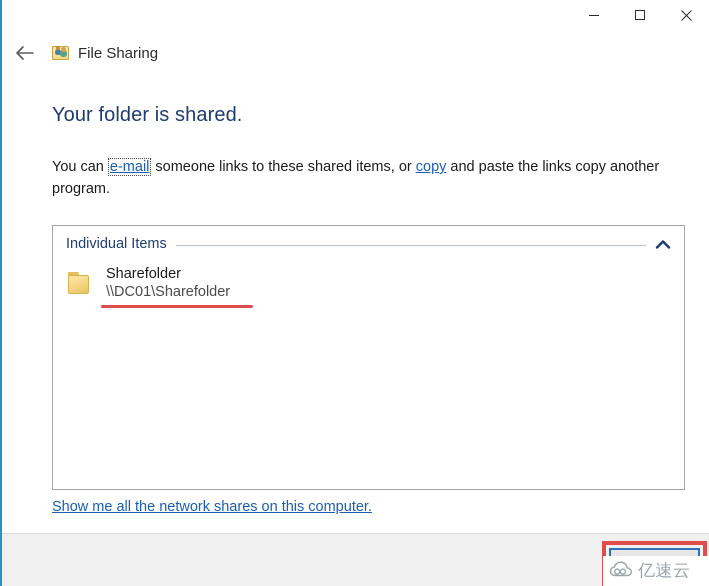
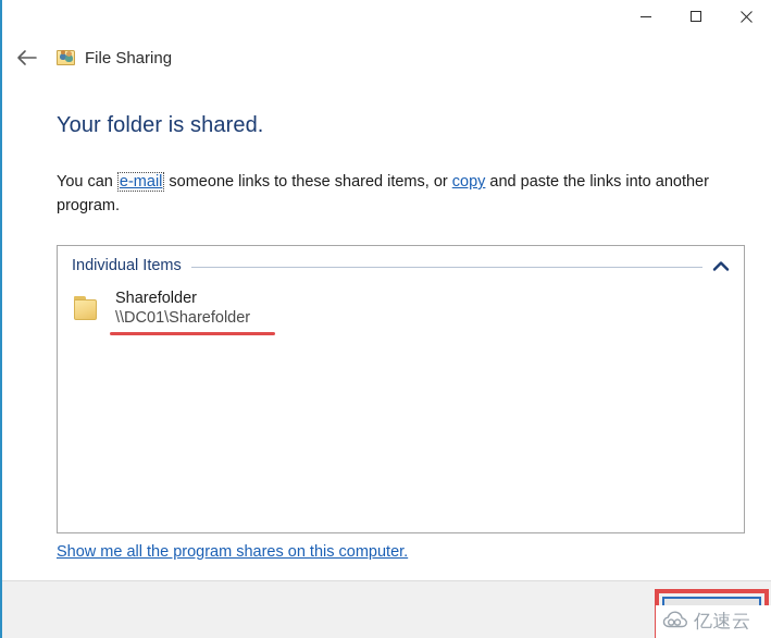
  File Sharing
  Your folder is shared.
- You can e-mail someone links to these shared items, or copy and paste the links copy another program.
+ You can e-mail someone links to these shared items, or copy and paste the links into another program.
  Individual Items
  Sharefolder
  \\DC01\Sharefolder
- Show me all the network shares on this computer.
+ Show me all the program shares on this computer.
  亿速云
